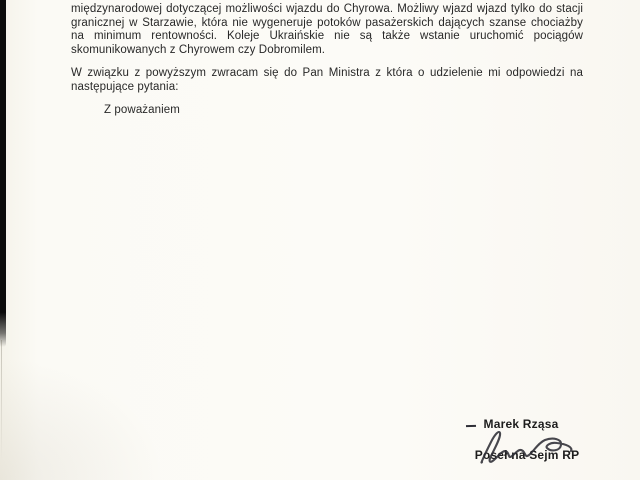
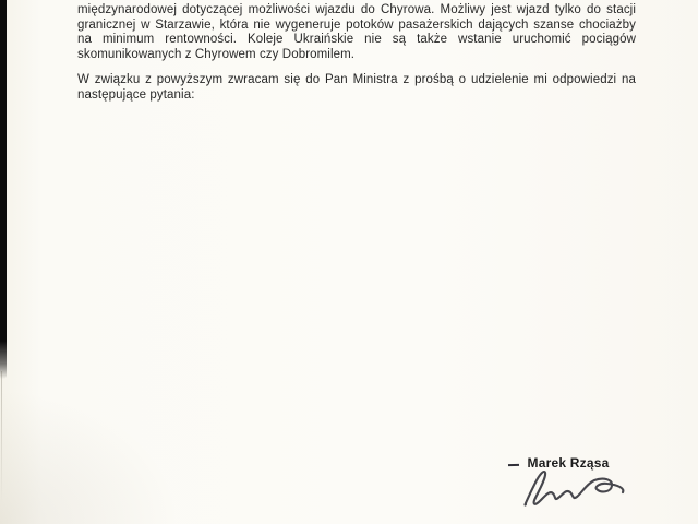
- międzynarodowej dotyczącej możliwości wjazdu do Chyrowa. Możliwy wjazd wjazd tylko do stacji granicznej w Starzawie, która nie wygeneruje potoków pasażerskich dających szanse chociażby na minimum rentowności. Koleje Ukraińskie nie są także wstanie uruchomić pociągów skomunikowanych z Chyrowem czy Dobromilem.
+ międzynarodowej dotyczącej możliwości wjazdu do Chyrowa. Możliwy jest wjazd tylko do stacji granicznej w Starzawie, która nie wygeneruje potoków pasażerskich dających szanse chociażby na minimum rentowności. Koleje Ukraińskie nie są także wstanie uruchomić pociągów skomunikowanych z Chyrowem czy Dobromilem.
- W związku z powyższym zwracam się do Pan Ministra z która o udzielenie mi odpowiedzi na następujące pytania:
+ W związku z powyższym zwracam się do Pan Ministra z prośbą o udzielenie mi odpowiedzi na następujące pytania:
- Z poważaniem
  Marek Rząsa
- Poseł na Sejm RP
